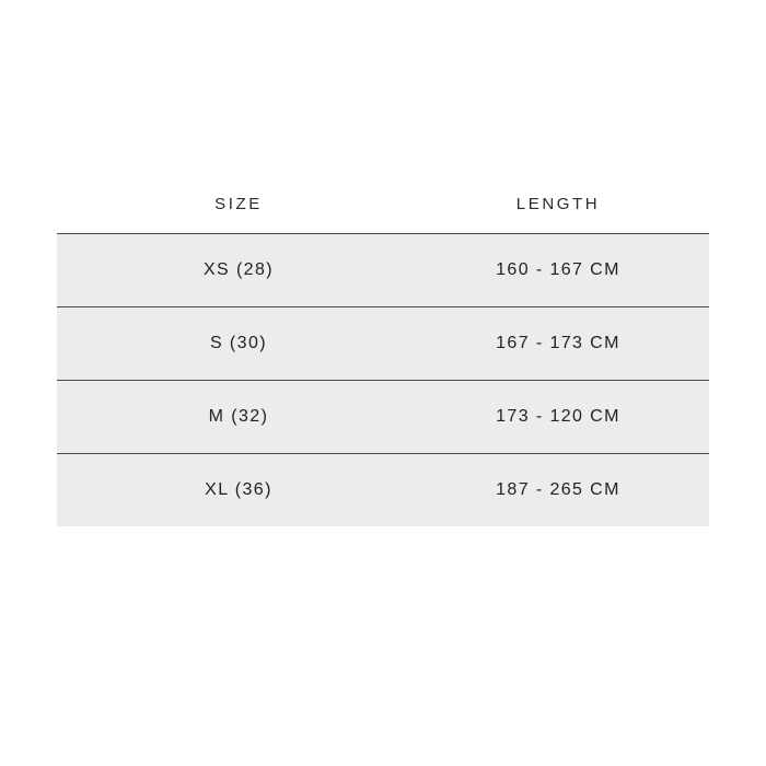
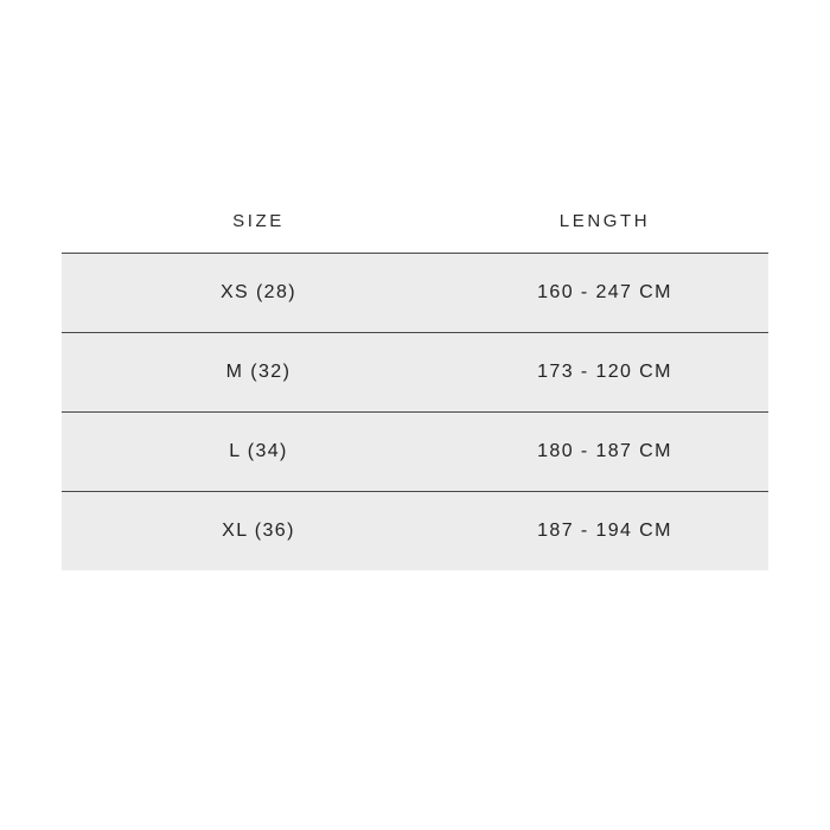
  SIZE	LENGTH
- XS (28)	160 - 167 CM
+ XS (28)	160 - 247 CM
- S (30)	167 - 173 CM
  M (32)	173 - 120 CM
+ L (34)	180 - 187 CM
- XL (36)	187 - 265 CM
+ XL (36)	187 - 194 CM
